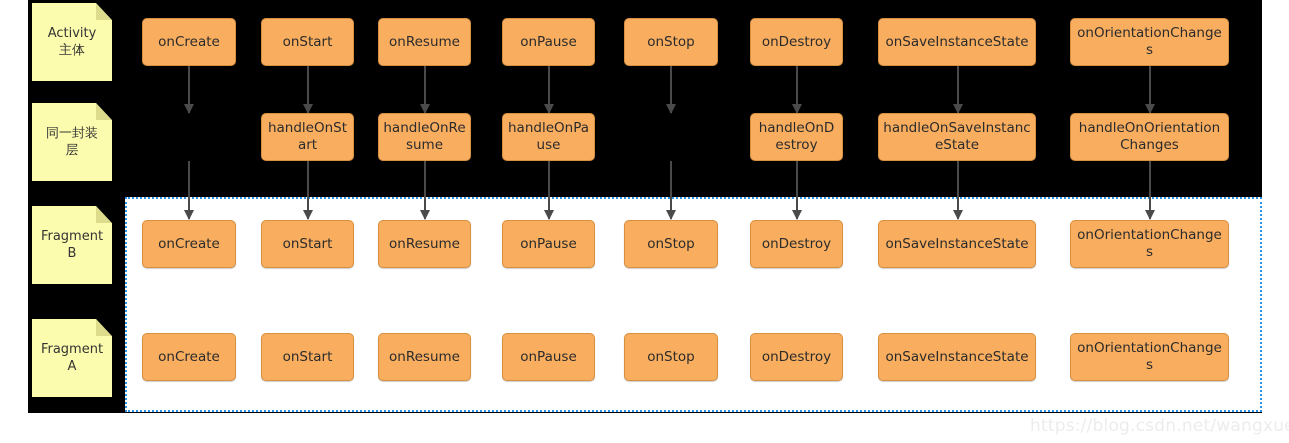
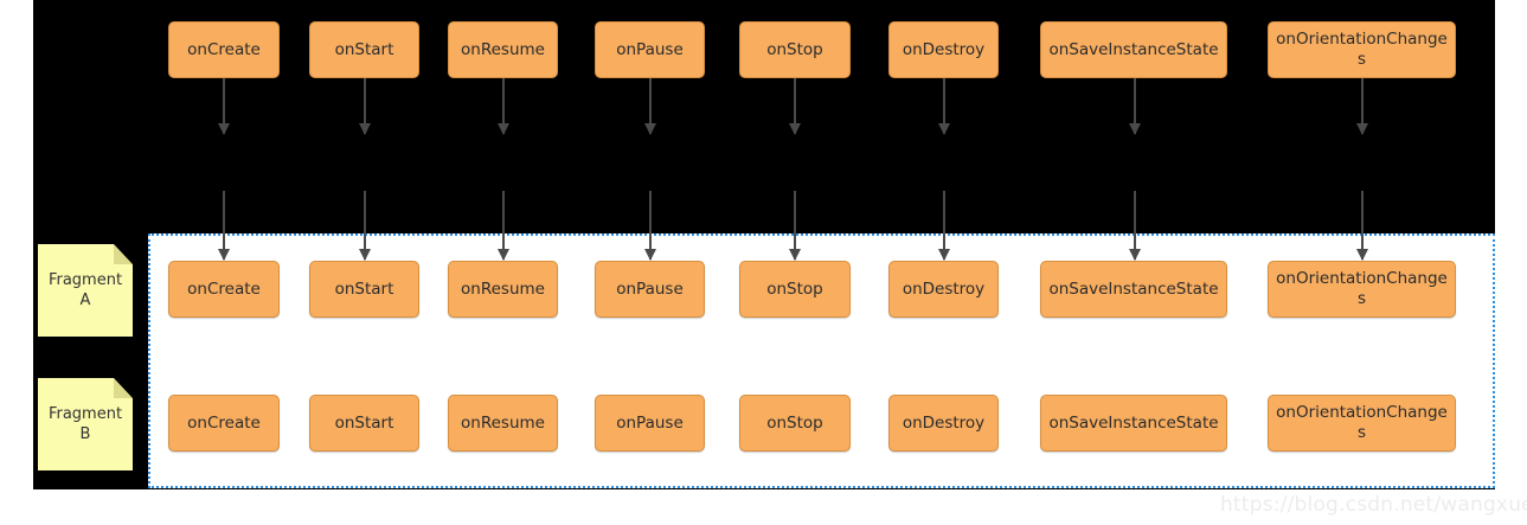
- Activity
- 主体
- 同一封装
- 层
  Fragment
- B
+ A
  Fragment
- A
+ B
  onCreate
  onStart
  onResume
  onPause
  onStop
  onDestroy
  onSaveInstanceState
  onOrientationChanges
- handleOnStart
- handleOnResume
- handleOnPause
- handleOnDestroy
- handleOnSaveInstanceState
- handleOnOrientationChanges
  onCreate
  onStart
  onResume
  onPause
  onStop
  onDestroy
  onSaveInstanceState
  onOrientationChanges
  onCreate
  onStart
  onResume
  onPause
  onStop
  onDestroy
  onSaveInstanceState
  onOrientationChanges
